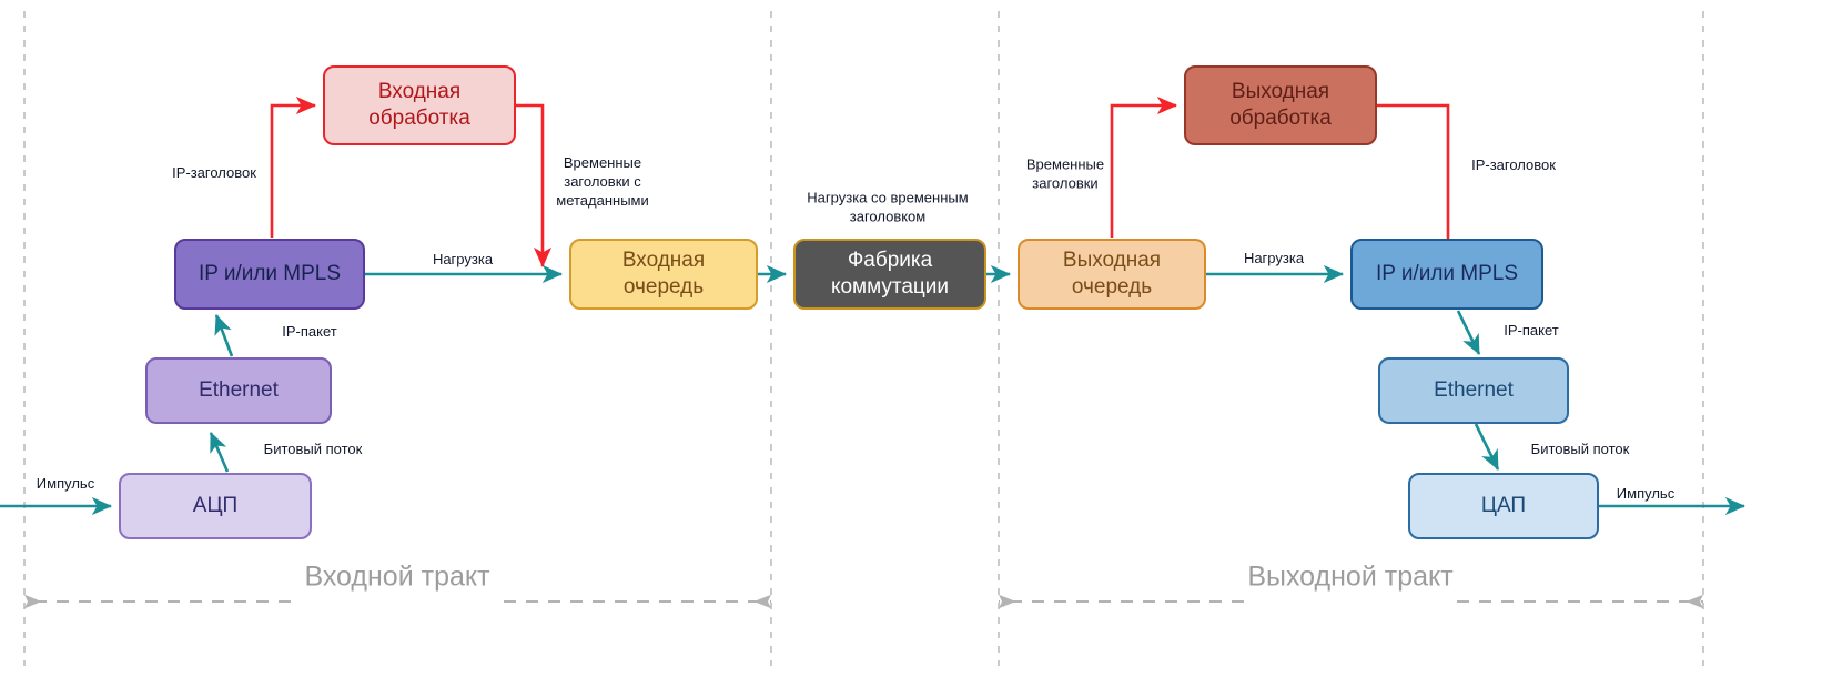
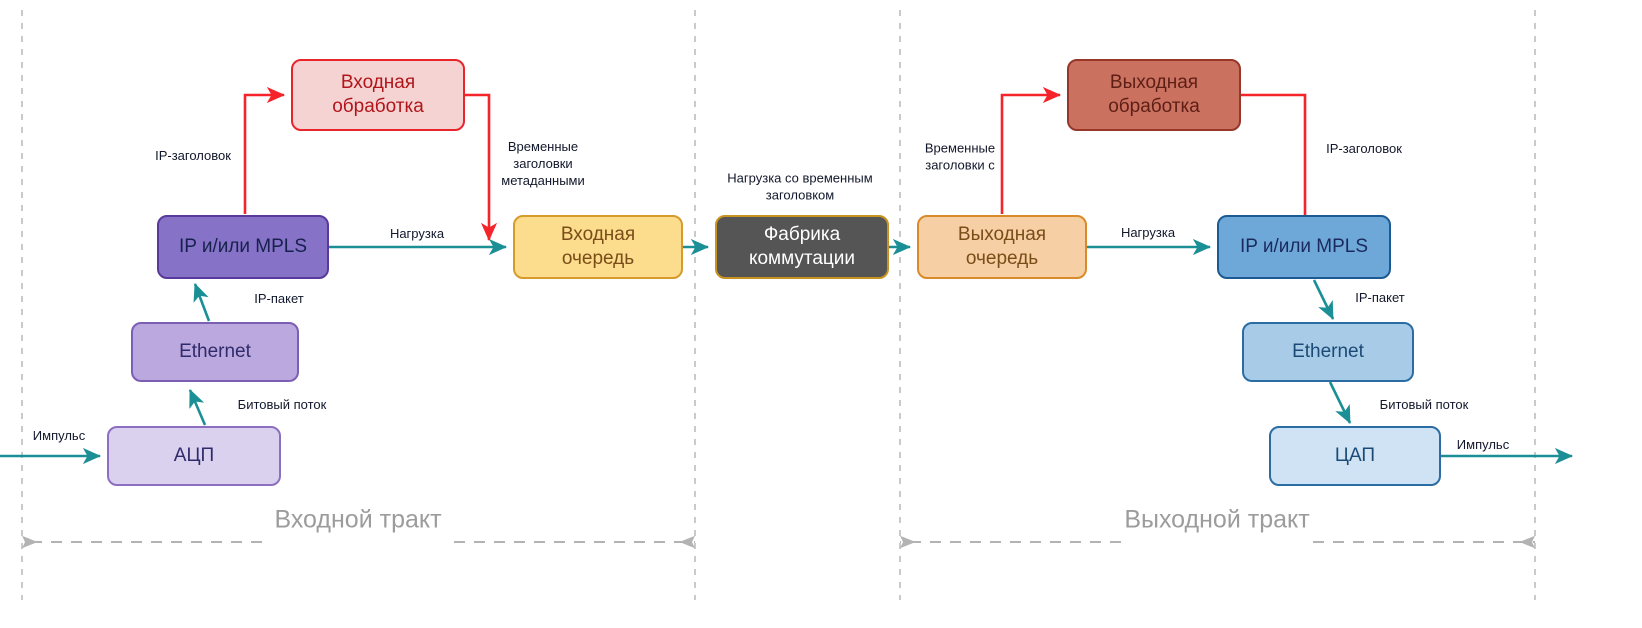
  Импульс
  Битовый поток
  IP-пакет
  IP-заголовок
- Временные заголовки с метаданными
+ Временные заголовки метаданными
  Нагрузка
  Нагрузка со временным заголовком
- Временные заголовки
+ Временные заголовки с
  IP-заголовок
  Нагрузка
  IP-пакет
  Битовый поток
  Импульс
  Входная обработка
  IP и/или MPLS
  Ethernet
  АЦП
  Входная очередь
  Фабрика коммутации
  Выходная очередь
  Выходная обработка
  IP и/или MPLS
  Ethernet
  ЦАП
  Входной тракт
  Выходной тракт
